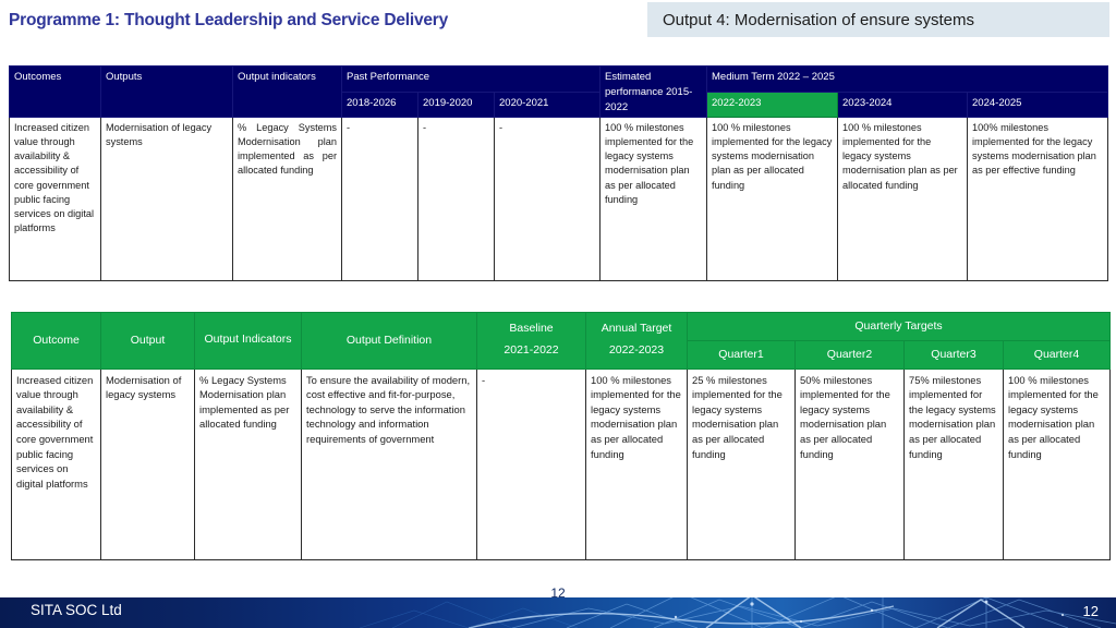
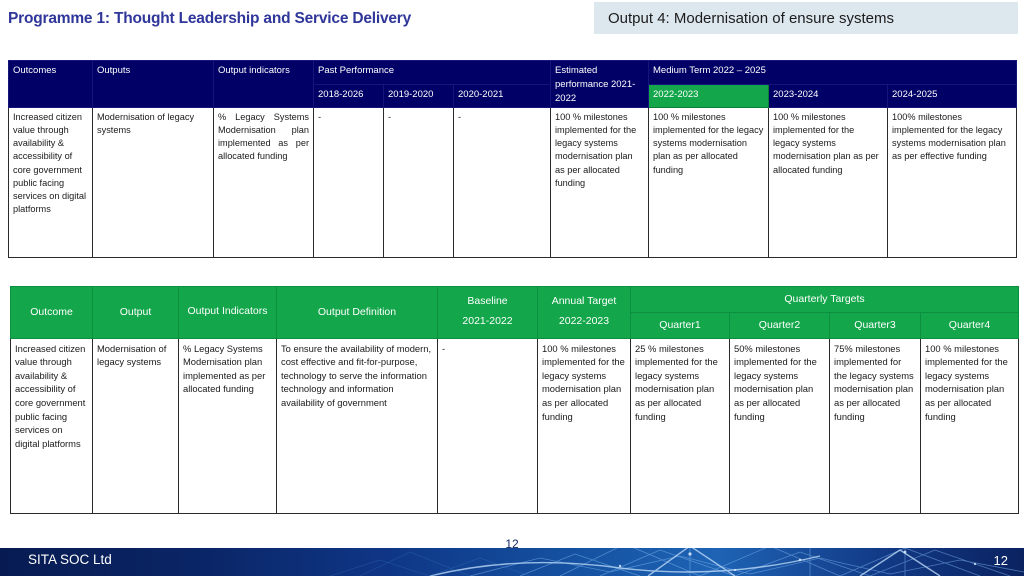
  Programme 1: Thought Leadership and Service Delivery
  Output 4: Modernisation of ensure systems
- Outcomes	Outputs	Output indicators	Past Performance	Estimated performance 2015-2022	Medium Term 2022 – 2025
+ Outcomes	Outputs	Output indicators	Past Performance	Estimated performance 2021-2022	Medium Term 2022 – 2025
  2018-2026	2019-2020	2020-2021	2022-2023	2023-2024	2024-2025
  Increased citizen value through availability & accessibility of core government public facing services on digital platforms	Modernisation of legacy systems	% Legacy Systems Modernisation plan implemented as per allocated funding	-	-	-	100 % milestones implemented for the legacy systems modernisation plan as per allocated funding	100 % milestones implemented for the legacy systems modernisation plan as per allocated funding	100 % milestones implemented for the legacy systems modernisation plan as per allocated funding	100% milestones implemented for the legacy systems modernisation plan as per effective funding
  Outcome	Output	Output Indicators	Output Definition	Baseline 2021-2022	Annual Target 2022-2023	Quarterly Targets
  Quarter1	Quarter2	Quarter3	Quarter4
- Increased citizen value through availability & accessibility of core government public facing services on digital platforms	Modernisation of legacy systems	% Legacy Systems Modernisation plan implemented as per allocated funding	To ensure the availability of modern, cost effective and fit-for-purpose, technology to serve the information technology and information requirements of government	-	100 % milestones implemented for the legacy systems modernisation plan as per allocated funding	25 % milestones implemented for the legacy systems modernisation plan as per allocated funding	50% milestones implemented for the legacy systems modernisation plan as per allocated funding	75% milestones implemented for the legacy systems modernisation plan as per allocated funding	100 % milestones implemented for the legacy systems modernisation plan as per allocated funding
+ Increased citizen value through availability & accessibility of core government public facing services on digital platforms	Modernisation of legacy systems	% Legacy Systems Modernisation plan implemented as per allocated funding	To ensure the availability of modern, cost effective and fit-for-purpose, technology to serve the information technology and information availability of government	-	100 % milestones implemented for the legacy systems modernisation plan as per allocated funding	25 % milestones implemented for the legacy systems modernisation plan as per allocated funding	50% milestones implemented for the legacy systems modernisation plan as per allocated funding	75% milestones implemented for the legacy systems modernisation plan as per allocated funding	100 % milestones implemented for the legacy systems modernisation plan as per allocated funding
  12
  SITA SOC Ltd
  12
